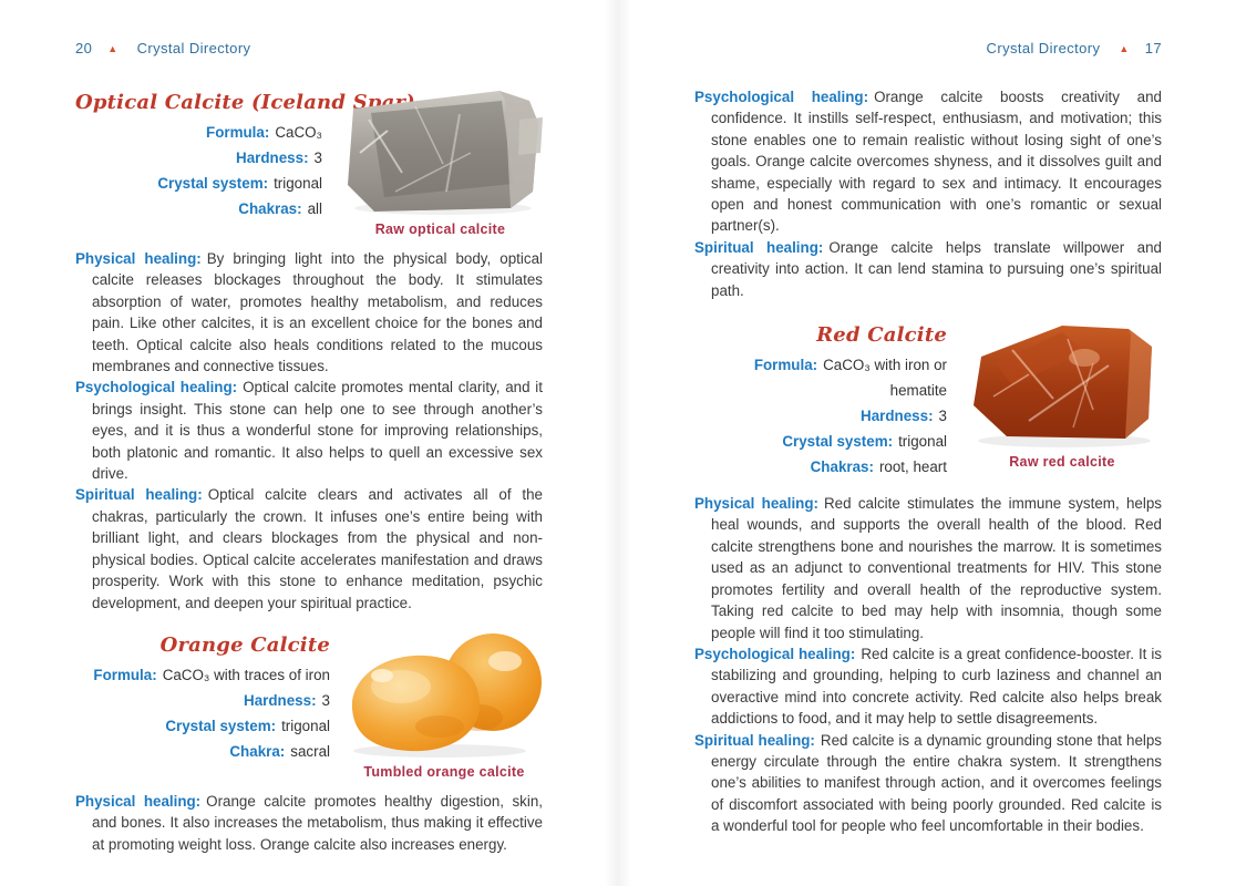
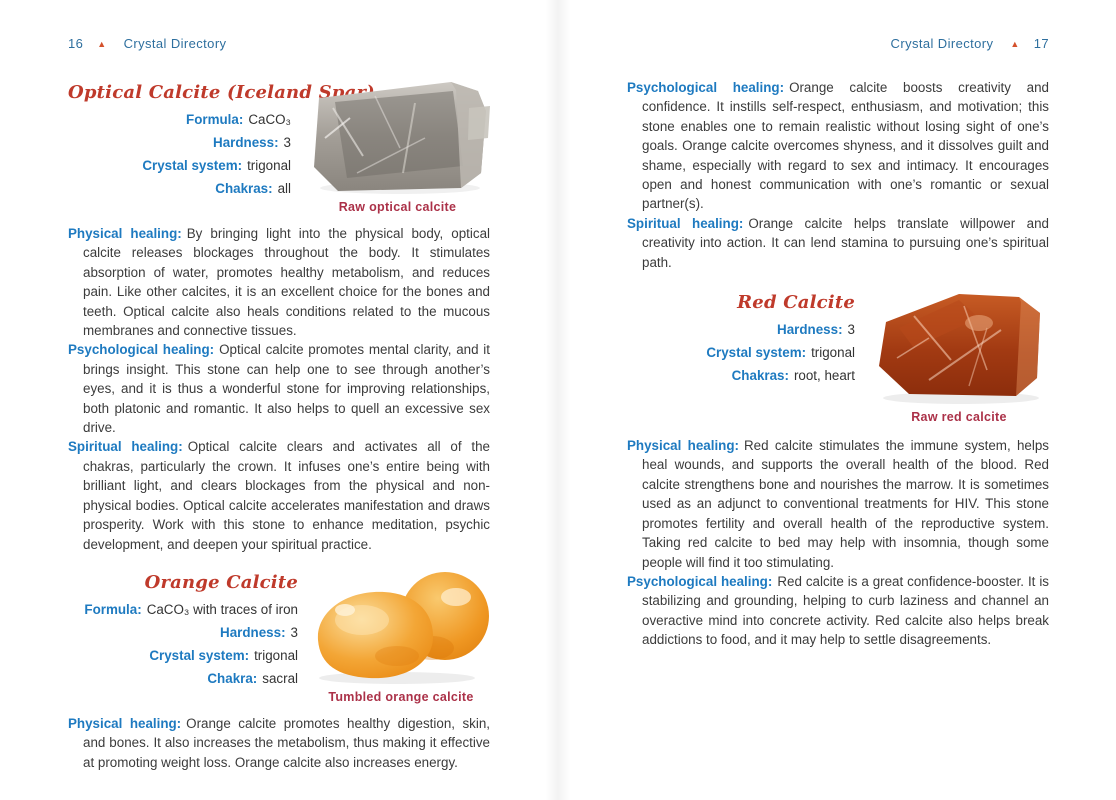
- 20 ▲ Crystal Directory
+ 16 ▲ Crystal Directory
  Optical Calcite (Icelan
  Formula: CaCO₃
  Hardness: 3
  Crystal system: trigonal
  Chakras: all
  Raw optical calcite
  Physical healing: By bringing light into the physical body, optical calcite releases blockages throughout the body. It stimulates absorption of water, promotes healthy metabolism, and reduces pain. Like other calcites, it is an excellent choice for the bones and teeth. Optical calcite also heals conditions related to the mucous membranes and connective tissues.
  Psychological healing: Optical calcite promotes mental clarity, and it brings insight. This stone can help one to see through another’s eyes, and it is thus a wonderful stone for improving relationships, both platonic and romantic. It also helps to quell an excessive sex drive.
  Spiritual healing: Optical calcite clears and activates all of the chakras, particularly the crown. It infuses one’s entire being with brilliant light, and clears blockages from the physical and non-physical bodies. Optical calcite accelerates manifestation and draws prosperity. Work with this stone to enhance meditation, psychic development, and deepen your spiritual practice.
  Orange Calcite
  Formula: CaCO₃ with traces of iron
  Hardness: 3
  Crystal system: trigonal
  Chakra: sacral
  Tumbled orange calcite
  Physical healing: Orange calcite promotes healthy digestion, skin, and bones. It also increases the metabolism, thus making it effective at promoting weight loss. Orange calcite also increases energy.
  Crystal Directory ▲ 17
  Psychological healing: Orange calcite boosts creativity and confidence. It instills self-respect, enthusiasm, and motivation; this stone enables one to remain realistic without losing sight of one’s goals. Orange calcite overcomes shyness, and it dissolves guilt and shame, especially with regard to sex and intimacy. It encourages open and honest communication with one’s romantic or sexual partner(s).
  Spiritual healing: Orange calcite helps translate willpower and creativity into action. It can lend stamina to pursuing one’s spiritual path.
  Red Calcite
- Formula: CaCO₃ with iron or hematite
  Hardness: 3
  Crystal system: trigonal
  Chakras: root, heart
  Raw red calcite
  Physical healing: Red calcite stimulates the immune system, helps heal wounds, and supports the overall health of the blood. Red calcite strengthens bone and nourishes the marrow. It is sometimes used as an adjunct to conventional treatments for HIV. This stone promotes fertility and overall health of the reproductive system. Taking red calcite to bed may help with insomnia, though some people will find it too stimulating.
  Psychological healing: Red calcite is a great confidence-booster. It is stabilizing and grounding, helping to curb laziness and channel an overactive mind into concrete activity. Red calcite also helps break addictions to food, and it may help to settle disagreements.
- Spiritual healing: Red calcite is a dynamic grounding stone that helps energy circulate through the entire chakra system. It strengthens one’s abilities to manifest through action, and it overcomes feelings of discomfort associated with being poorly grounded. Red calcite is a wonderful tool for people who feel uncomfortable in their bodies.
